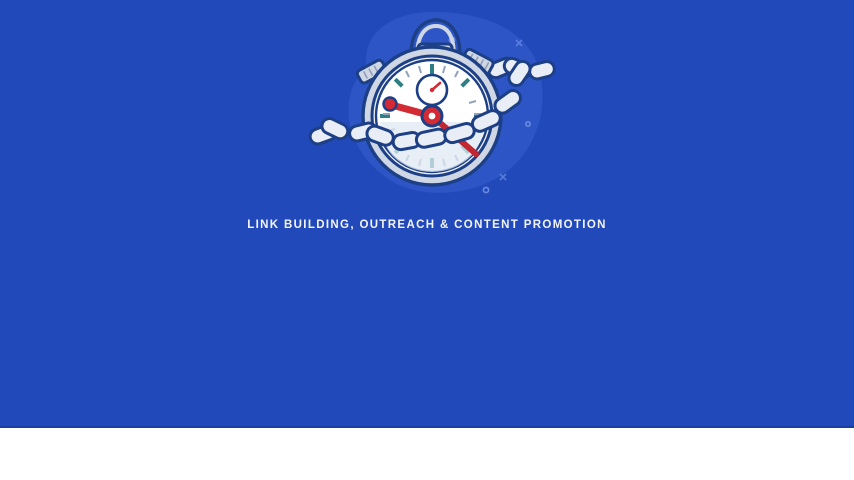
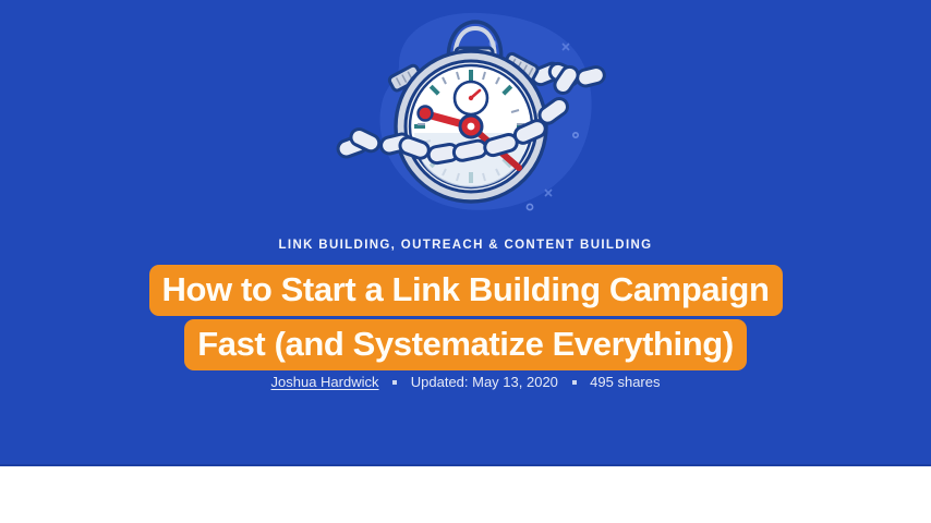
- LINK BUILDING, OUTREACH & CONTENT PROMOTION
+ LINK BUILDING, OUTREACH & CONTENT BUILDING
+ How to Start a Link Building Campaign
+ Fast (and Systematize Everything)
+ Joshua Hardwick Updated: May 13, 2020 495 shares
